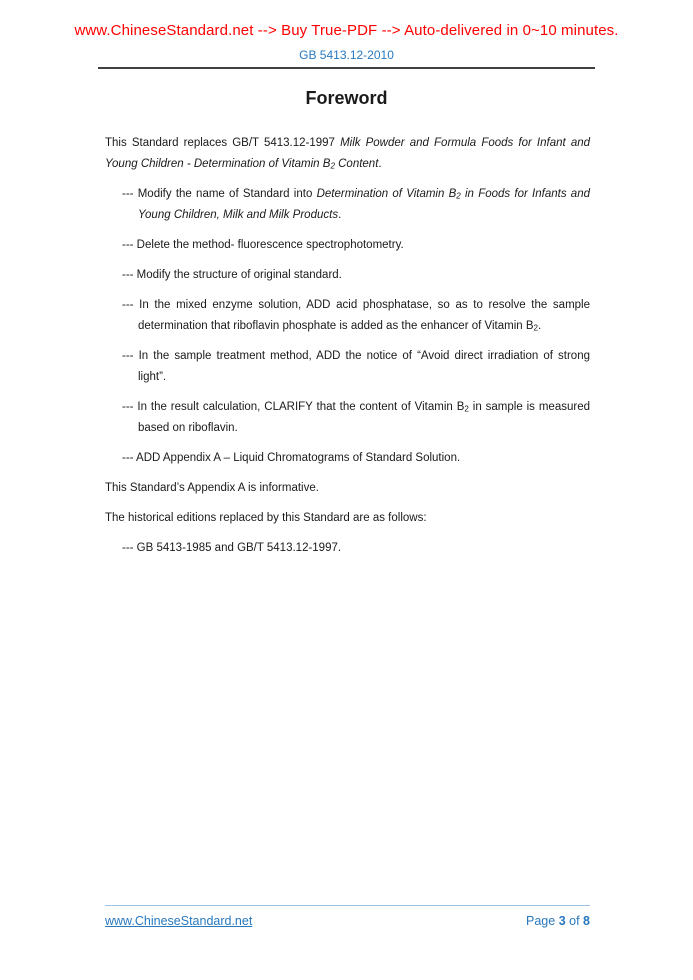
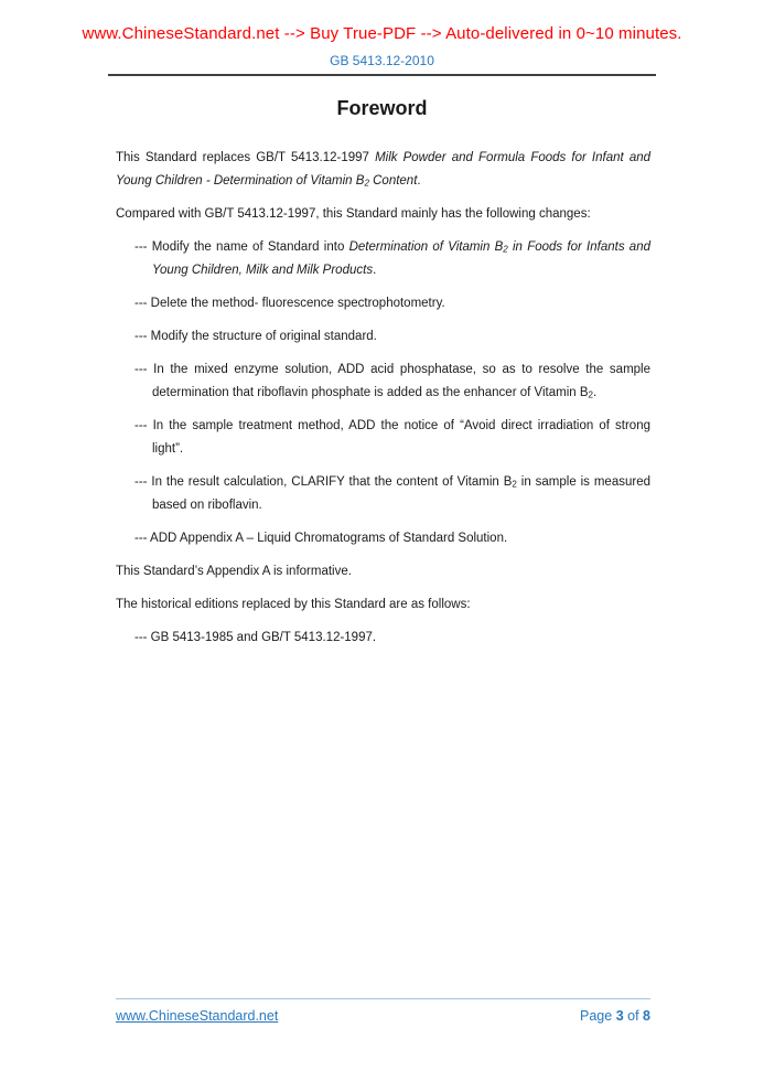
  www.ChineseStandard.net --> Buy True-PDF --> Auto-delivered in 0~10 minutes.
  GB 5413.12-2010
  Foreword
  This Standard replaces GB/T 5413.12-1997 Milk Powder and Formula Foods for Infant and Young Children - Determination of Vitamin B2 Content.
+ Compared with GB/T 5413.12-1997, this Standard mainly has the following changes:
  --- Modify the name of Standard into Determination of Vitamin B2 in Foods for Infants and Young Children, Milk and Milk Products.
  --- Delete the method- fluorescence spectrophotometry.
  --- Modify the structure of original standard.
  --- In the mixed enzyme solution, ADD acid phosphatase, so as to resolve the sample determination that riboflavin phosphate is added as the enhancer of Vitamin B2.
  --- In the sample treatment method, ADD the notice of “Avoid direct irradiation of strong light”.
  --- In the result calculation, CLARIFY that the content of Vitamin B2 in sample is measured based on riboflavin.
  --- ADD Appendix A – Liquid Chromatograms of Standard Solution.
  This Standard’s Appendix A is informative.
  The historical editions replaced by this Standard are as follows:
  --- GB 5413-1985 and GB/T 5413.12-1997.
  www.ChineseStandard.net
  Page 3 of 8
